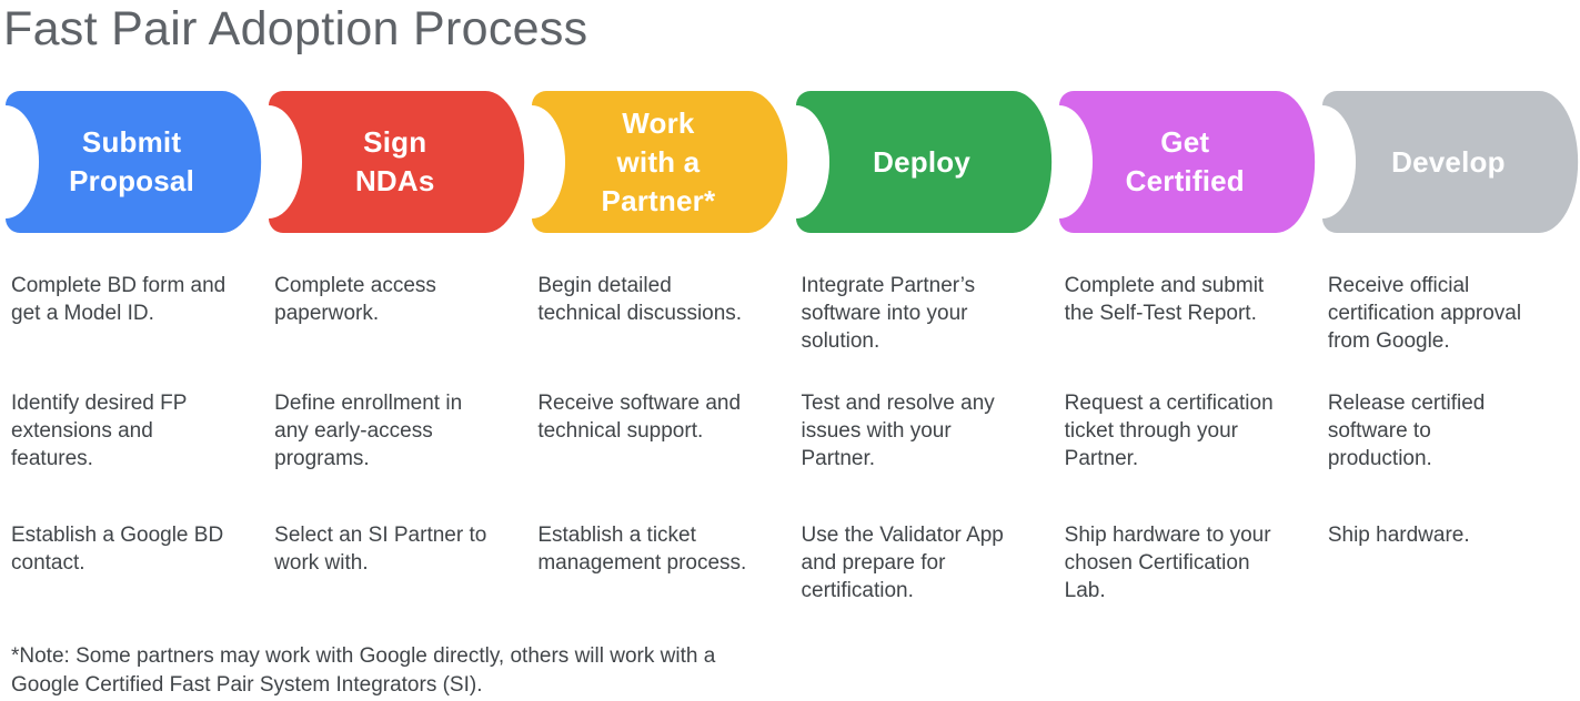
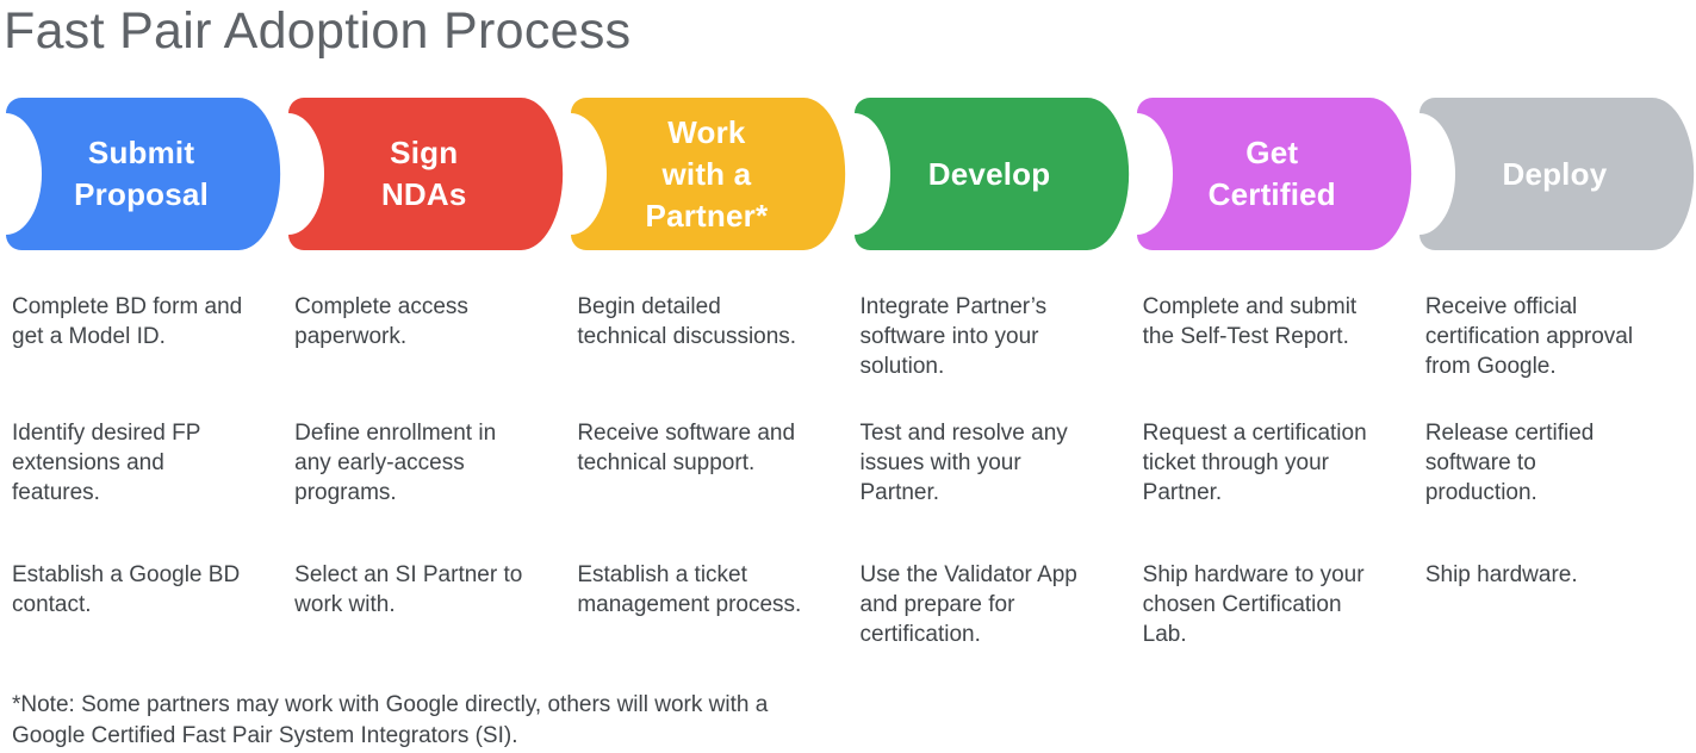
  Fast Pair Adoption Process
  Submit
  Proposal
  Sign
  NDAs
  Work
  with a
  Partner*
- Deploy
+ Develop
  Get
  Certified
- Develop
+ Deploy
  Complete BD form and
  get a Model ID.
  Identify desired FP
  extensions and
  features.
  Establish a Google BD
  contact.
  Complete access
  paperwork.
  Define enrollment in
  any early-access
  programs.
  Select an SI Partner to
  work with.
  Begin detailed
  technical discussions.
  Receive software and
  technical support.
  Establish a ticket
  management process.
  Integrate Partner’s
  software into your
  solution.
  Test and resolve any
  issues with your
  Partner.
  Use the Validator App
  and prepare for
  certification.
  Complete and submit
  the Self-Test Report.
  Request a certification
  ticket through your
  Partner.
  Ship hardware to your
  chosen Certification
  Lab.
  Receive official
  certification approval
  from Google.
  Release certified
  software to
  production.
  Ship hardware.
  *Note: Some partners may work with Google directly, others will work with a
  Google Certified Fast Pair System Integrators (SI).
